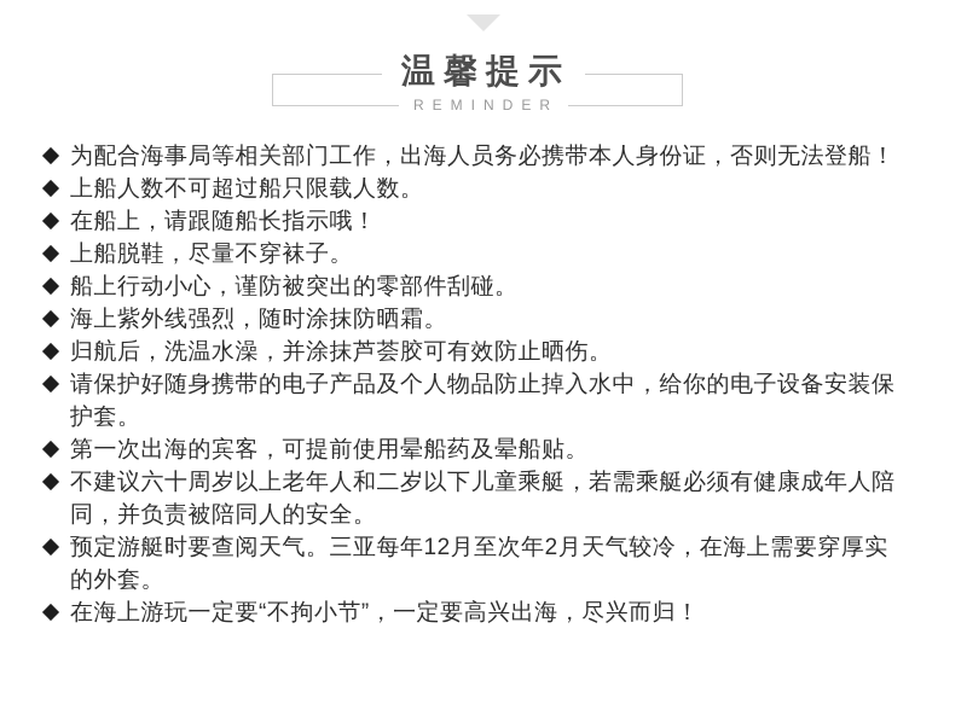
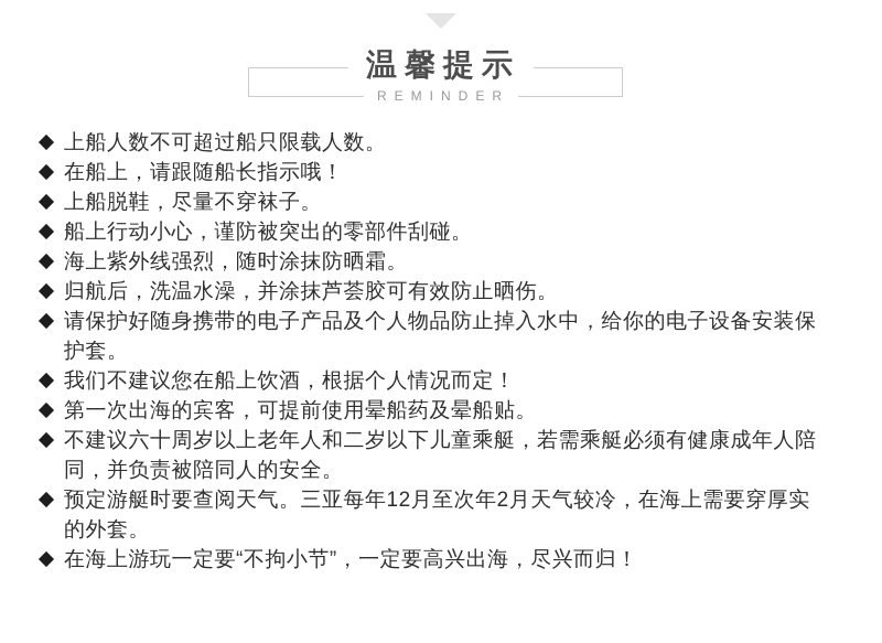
  温馨提示
  REMINDER
- 为配合海事局等相关部门工作，出海人员务必携带本人身份证，否则无法登船！
  上船人数不可超过船只限载人数。
  在船上，请跟随船长指示哦！
  上船脱鞋，尽量不穿袜子。
  船上行动小心，谨防被突出的零部件刮碰。
  海上紫外线强烈，随时涂抹防晒霜。
  归航后，洗温水澡，并涂抹芦荟胶可有效防止晒伤。
  请保护好随身携带的电子产品及个人物品防止掉入水中，给你的电子设备安装保
  护套。
+ 我们不建议您在船上饮酒，根据个人情况而定！
  第一次出海的宾客，可提前使用晕船药及晕船贴。
  不建议六十周岁以上老年人和二岁以下儿童乘艇，若需乘艇必须有健康成年人陪
  同，并负责被陪同人的安全。
  预定游艇时要查阅天气。三亚每年12月至次年2月天气较冷，在海上需要穿厚实
  的外套。
  在海上游玩一定要“不拘小节”，一定要高兴出海，尽兴而归！
